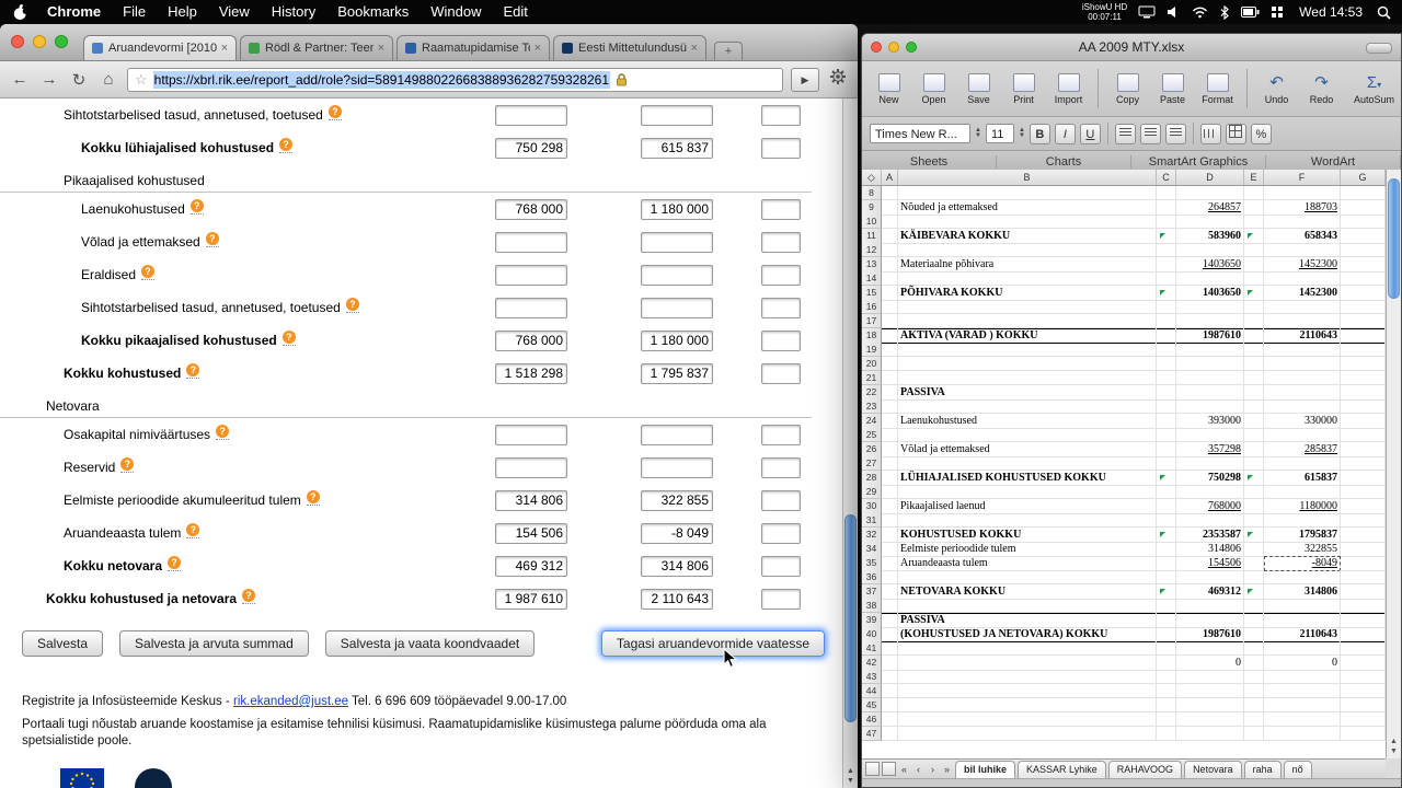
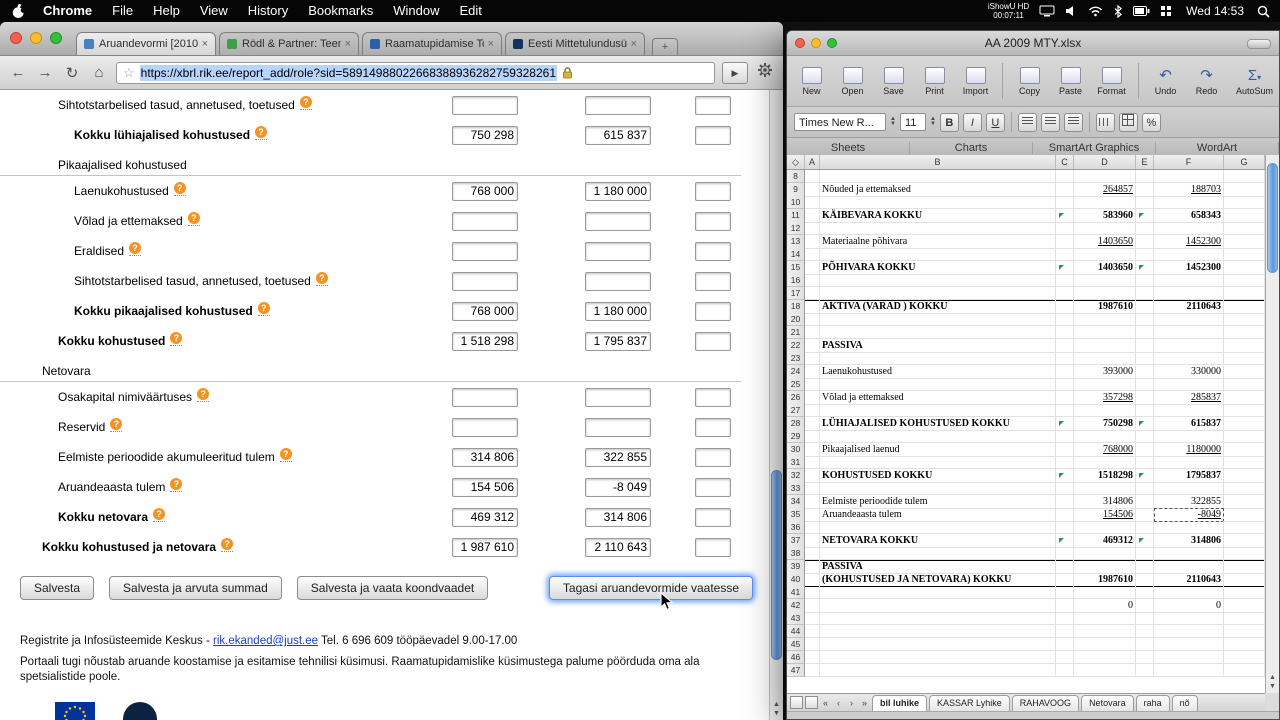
  Chrome
  File
  Help
  View
  History
  Bookmarks
  Window
  Edit
  iShowU HD
  00:07:11
  Wed 14:53
  Aruandevormi [2010
  ×
  Rödl & Partner: Tee
  ×
  Raamatupidamise T
  ×
  Eesti Mittetulundusü
  ×
  +
  ←
  →
  ↻
  ⌂
  ☆
  https://xbrl.rik.ee/report_add/role?sid=58914988022668388936282759328261
  ▶
  Sihtotstarbelised tasud, annetused, toetused
  ?
  Kokku lühiajalised kohustused
  ?
  750 298
  615 837
  Pikaajalised kohustused
  Laenukohustused
  ?
  768 000
  1 180 000
  Võlad ja ettemaksed
  ?
  Eraldised
  ?
  Sihtotstarbelised tasud, annetused, toetused
  ?
  Kokku pikaajalised kohustused
  ?
  768 000
  1 180 000
  Kokku kohustused
  ?
  1 518 298
  1 795 837
  Netovara
  Osakapital nimiväärtuses
  ?
  Reservid
  ?
  Eelmiste perioodide akumuleeritud tulem
  ?
  314 806
  322 855
  Aruandeaasta tulem
  ?
  154 506
  -8 049
  Kokku netovara
  ?
  469 312
  314 806
  Kokku kohustused ja netovara
  ?
  1 987 610
  2 110 643
  Salvesta
  Salvesta ja arvuta summad
  Salvesta ja vaata koondvaadet
  Tagasi aruandevormide vaatesse
  Registrite ja Infosüsteemide Keskus - rik.ekanded@just.ee Tel. 6 696 609 tööpäevadel 9.00-17.00
  Portaali tugi nõustab aruande koostamise ja esitamise tehnilisi küsimusi. Raamatupidamislike küsimustega palume pöörduda oma ala spetsialistide poole.
  AA 2009 MTY.xlsx
  New
  Open
  Save
  Print
  Import
  Copy
  Paste
  Format
  ↶
  Undo
  ↷
  Redo
  Σ▾
  AutoSum
  Times New R...
  11
  B
  I
  U
  %
  Sheets
  Charts
  SmartArt Graphics
  WordArt
  ◇
  A
  B
  C
  D
  E
  F
  G
  8
  9
  Nõuded ja ettemaksed
  264857
  188703
  10
  11
  KÄIBEVARA KOKKU
  583960
  658343
  12
  13
  Materiaalne põhivara
  1403650
  1452300
  14
  15
  PÕHIVARA KOKKU
  1403650
  1452300
  16
  17
  18
  AKTIVA (VARAD ) KOKKU
  1987610
  2110643
- 19
  20
  21
  22
  PASSIVA
  23
  24
  Laenukohustused
  393000
  330000
  25
  26
  Võlad ja ettemaksed
  357298
  285837
  27
  28
  LÜHIAJALISED KOHUSTUSED KOKKU
  750298
  615837
  29
  30
  Pikaajalised laenud
  768000
  1180000
  31
  32
  KOHUSTUSED KOKKU
- 2353587
+ 1518298
  1795837
+ 33
  34
  Eelmiste perioodide tulem
  314806
  322855
  35
  Aruandeaasta tulem
  154506
  -8049
  36
  37
  NETOVARA KOKKU
  469312
  314806
  38
  39
  PASSIVA
  40
  (KOHUSTUSED JA NETOVARA) KOKKU
  1987610
  2110643
  41
  42
  0
  0
  43
  44
  45
  46
  47
  «
  ‹
  ›
  »
  bil luhike
  KASSAR Lyhike
  RAHAVOOG
  Netovara
  raha
  nõ
